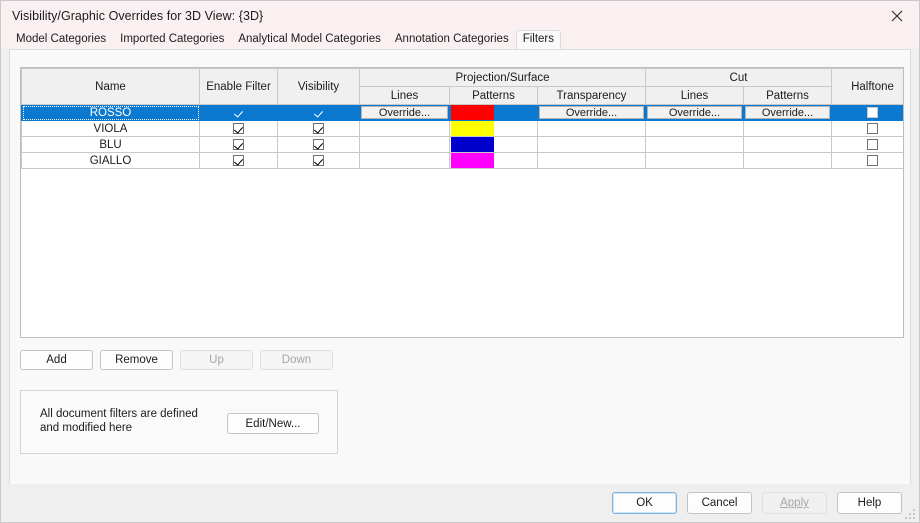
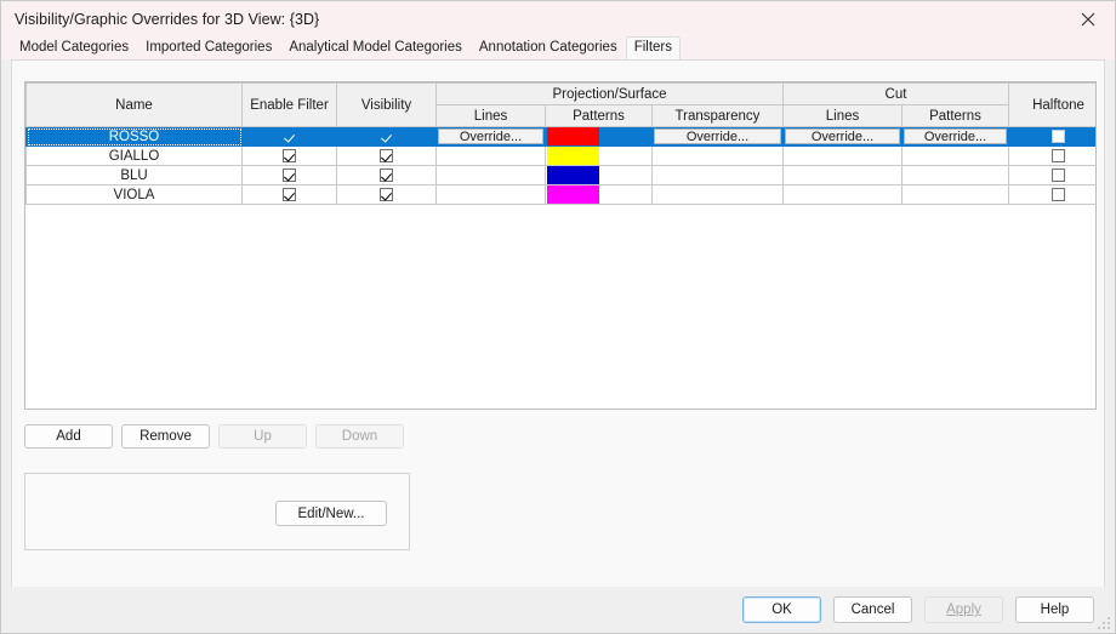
  Visibility/Graphic Overrides for 3D View: {3D}
  Model Categories
  Imported Categories
  Analytical Model Categories
  Annotation Categories
  Filters
  Name	Enable Filter	Visibility	Projection/Surface	Cut	Halftone
  Lines	Patterns	Transparency	Lines	Patterns
  ROSSO			Override...		Override...	Override...	Override...
- VIOLA
+ GIALLO
  BLU
- GIALLO
+ VIOLA
  Add
  Remove
  Up
  Down
- All document filters are defined and modified here
  Edit/New...
  OK
  Cancel
  Apply
  Help
